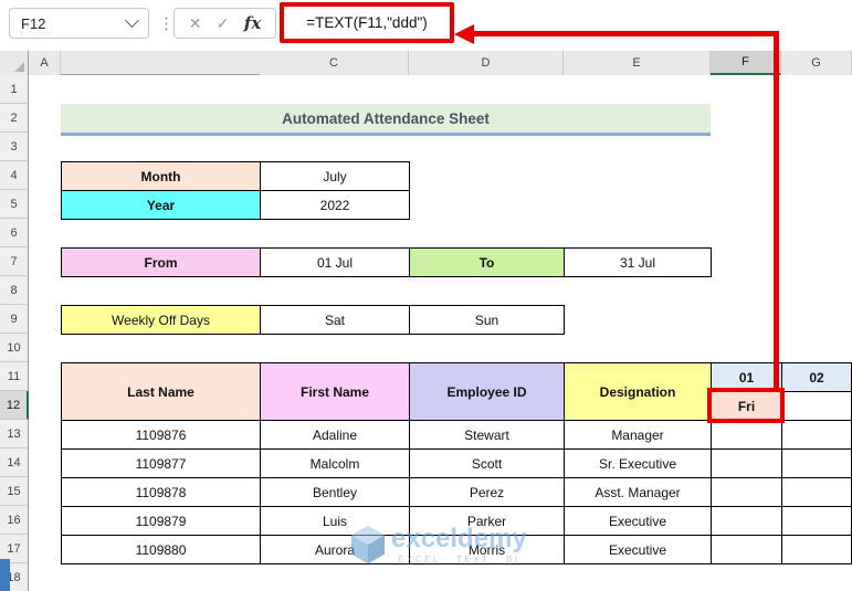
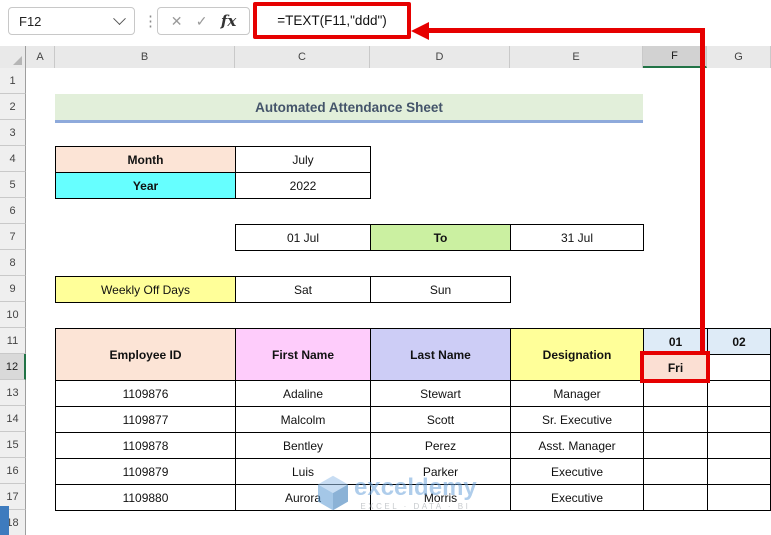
  F12
  ⋮
  ✕
  ✓
  fx
  =TEXT(F11,"ddd")
  A
+ B
  C
  D
  E
  F
  G
  1
  2
  3
  4
  5
  6
  7
  8
  9
  10
  11
  12
  13
  14
  15
  16
  17
  18
  Automated Attendance Sheet
  Month
  July
  Year
  2022
- From
  01 Jul
  To
  31 Jul
  Weekly Off Days
  Sat
  Sun
- Last Name
+ Employee ID
  First Name
- Employee ID
+ Last Name
  Designation
  01
  02
  Fri
  1109876
  Adaline
  Stewart
  Manager
  1109877
  Malcolm
  Scott
  Sr. Executive
  1109878
  Bentley
  Perez
  Asst. Manager
  1109879
  Luis
  Parker
  Executive
  1109880
  Aurora
  Morris
  Executive
  exceldemy
- EXCEL · TEXT · BI
+ EXCEL · DATA · BI
